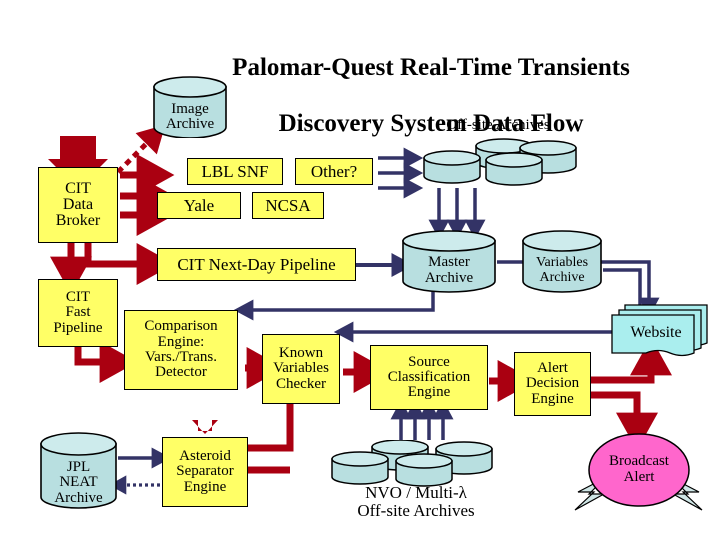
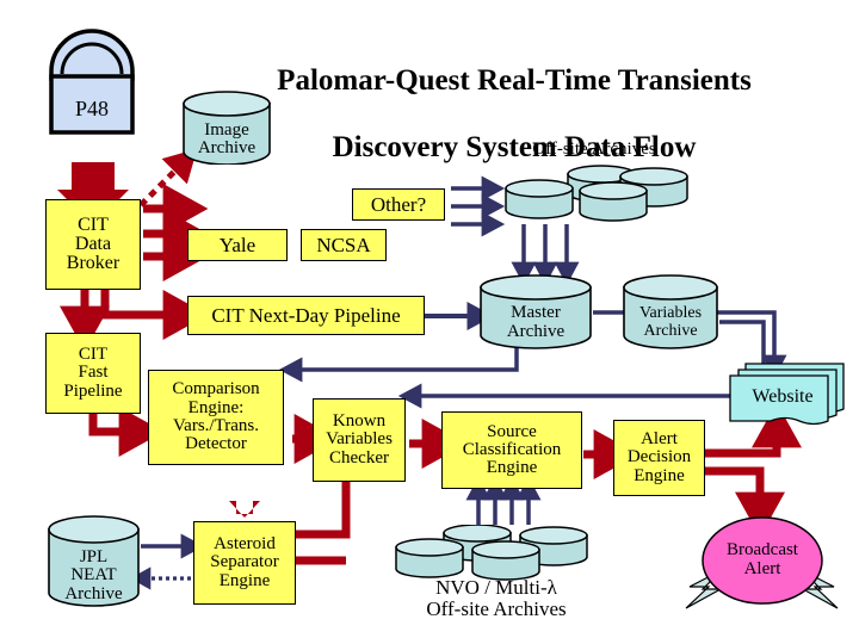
  Palomar-Quest Real-Time Transients
  Discovery System Data Flow
+ P48
  Image
  Archive
  Off-site Archives
  CIT
  Data
  Broker
- LBL SNF
  Other?
  Yale
  NCSA
  CIT Next-Day Pipeline
  CIT
  Fast
  Pipeline
  Comparison
  Engine:
  Vars./Trans.
  Detector
  Known
  Variables
  Checker
  Source
  Classification
  Engine
  Alert
  Decision
  Engine
  Asteroid
  Separator
  Engine
  Master
  Archive
  Variables
  Archive
  Website
  JPL
  NEAT
  Archive
  NVO / Multi-λ
  Off-site Archives
  Broadcast
  Alert
